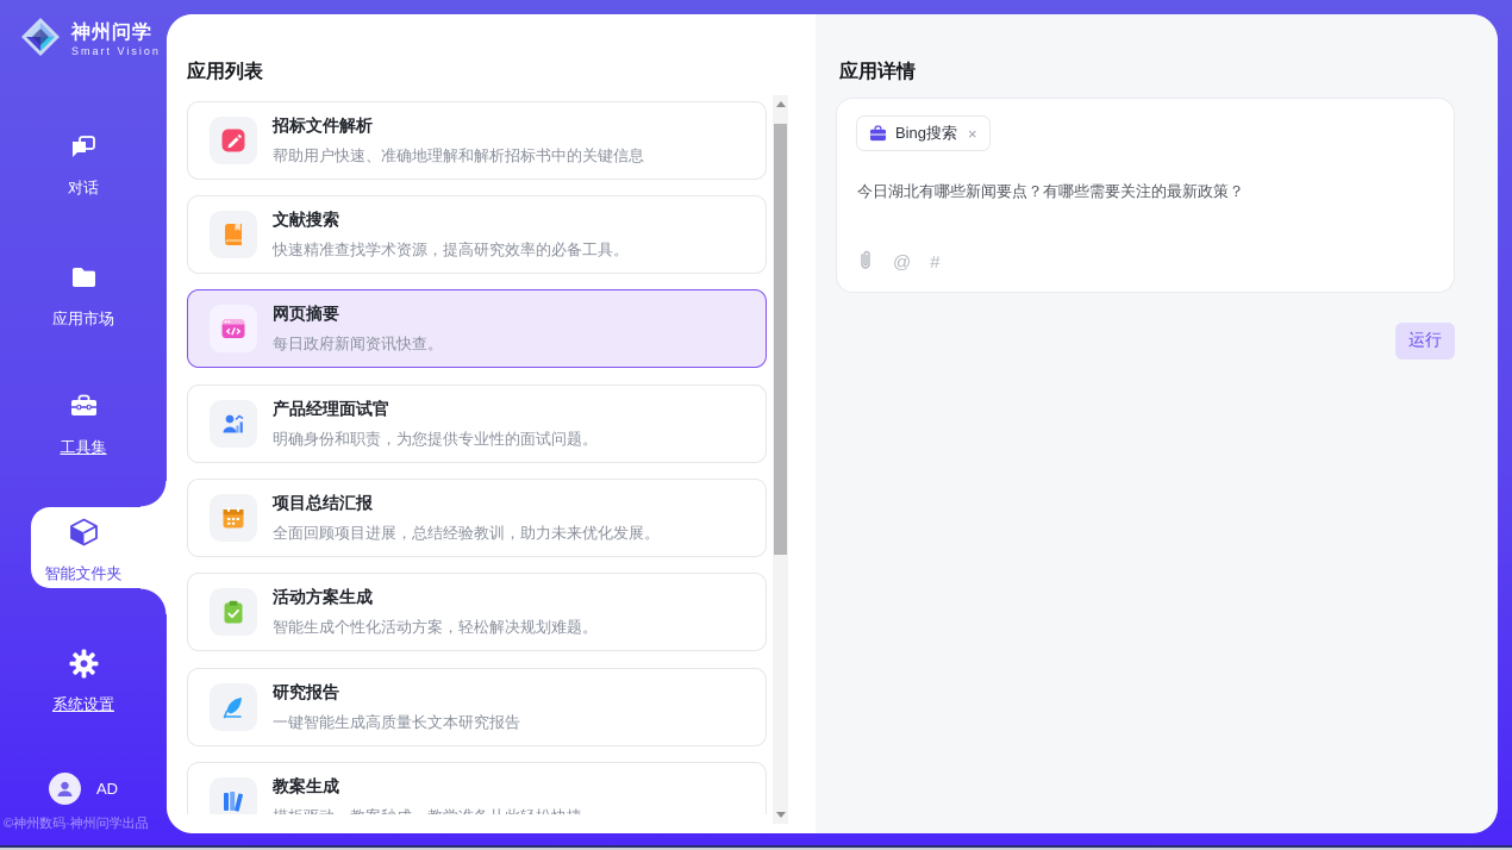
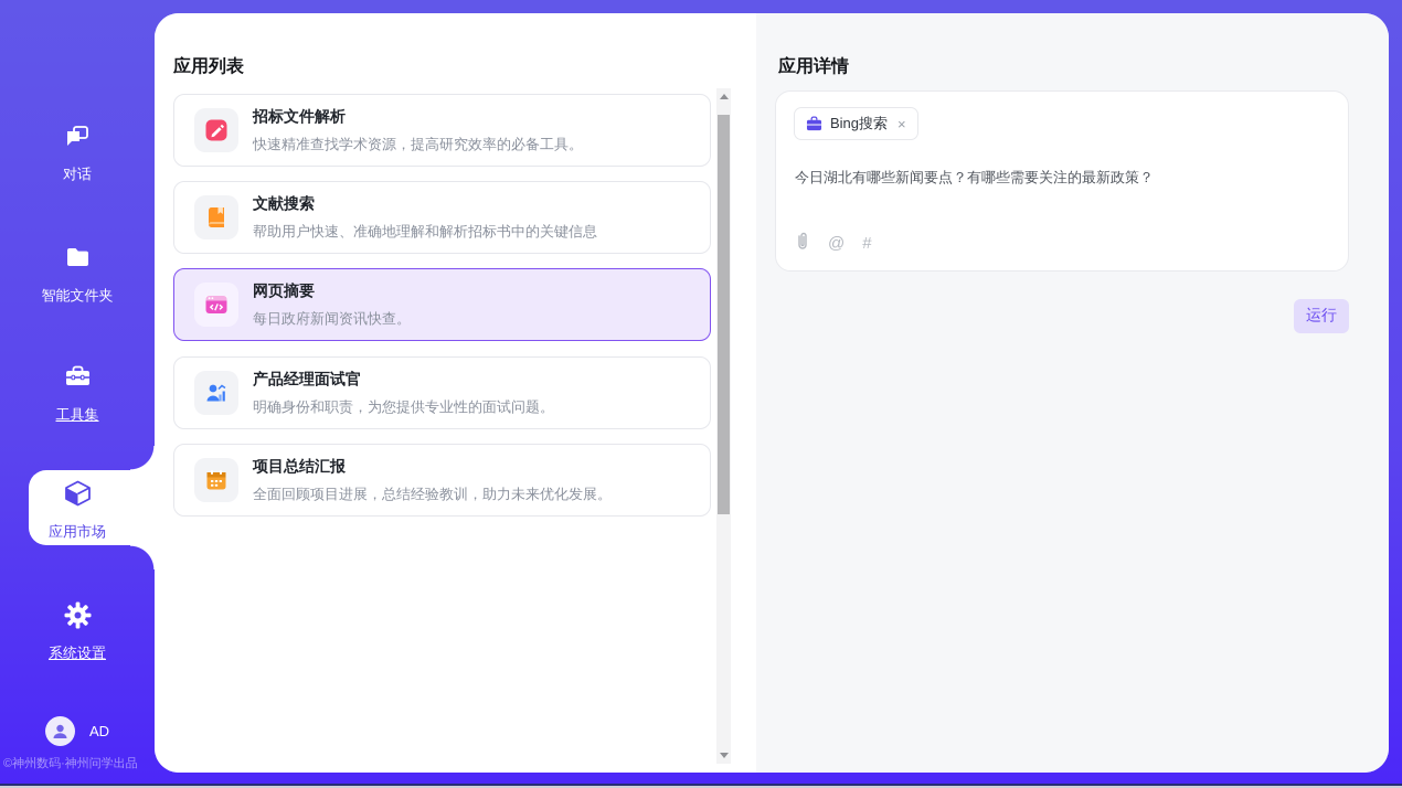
- 神州问学
- Smart Vision
  对话
- 应用市场
+ 智能文件夹
  工具集
- 智能文件夹
+ 应用市场
  系统设置
  AD
  ©神州数码·神州问学出品
  应用列表
  招标文件解析
- 帮助用户快速、准确地理解和解析招标书中的关键信息
+ 快速精准查找学术资源，提高研究效率的必备工具。
  文献搜索
- 快速精准查找学术资源，提高研究效率的必备工具。
+ 帮助用户快速、准确地理解和解析招标书中的关键信息
  网页摘要
  每日政府新闻资讯快查。
  产品经理面试官
  明确身份和职责，为您提供专业性的面试问题。
  项目总结汇报
  全面回顾项目进展，总结经验教训，助力未来优化发展。
- 活动方案生成
- 智能生成个性化活动方案，轻松解决规划难题。
- 研究报告
- 一键智能生成高质量长文本研究报告
- 教案生成
  应用详情
  Bing搜索
  ×
  今日湖北有哪些新闻要点？有哪些需要关注的最新政策？
  @
  #
  运行
